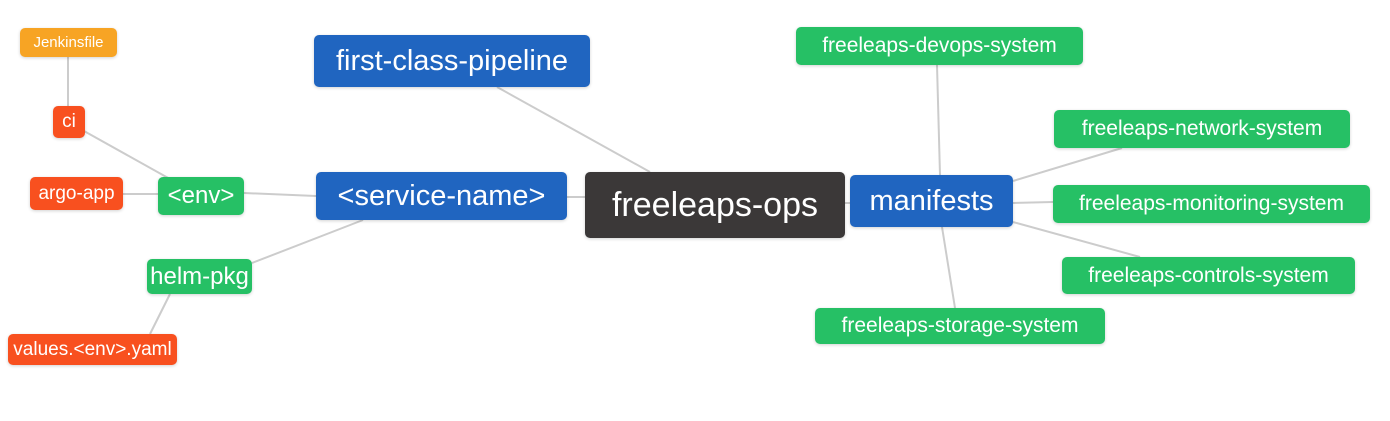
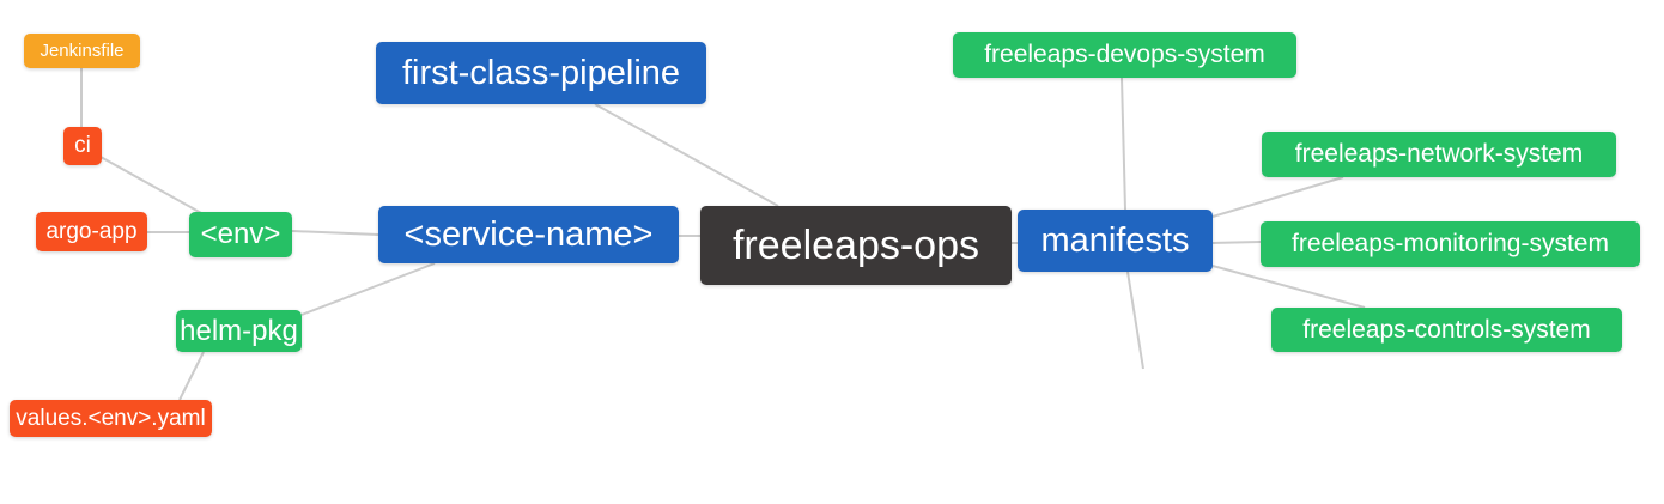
  Jenkinsfile
  ci
  argo-app
  <env>
  helm-pkg
  values.<env>.yaml
  first-class-pipeline
  <service-name>
  freeleaps-ops
  manifests
  freeleaps-devops-system
  freeleaps-network-system
  freeleaps-monitoring-system
  freeleaps-controls-system
- freeleaps-storage-system
